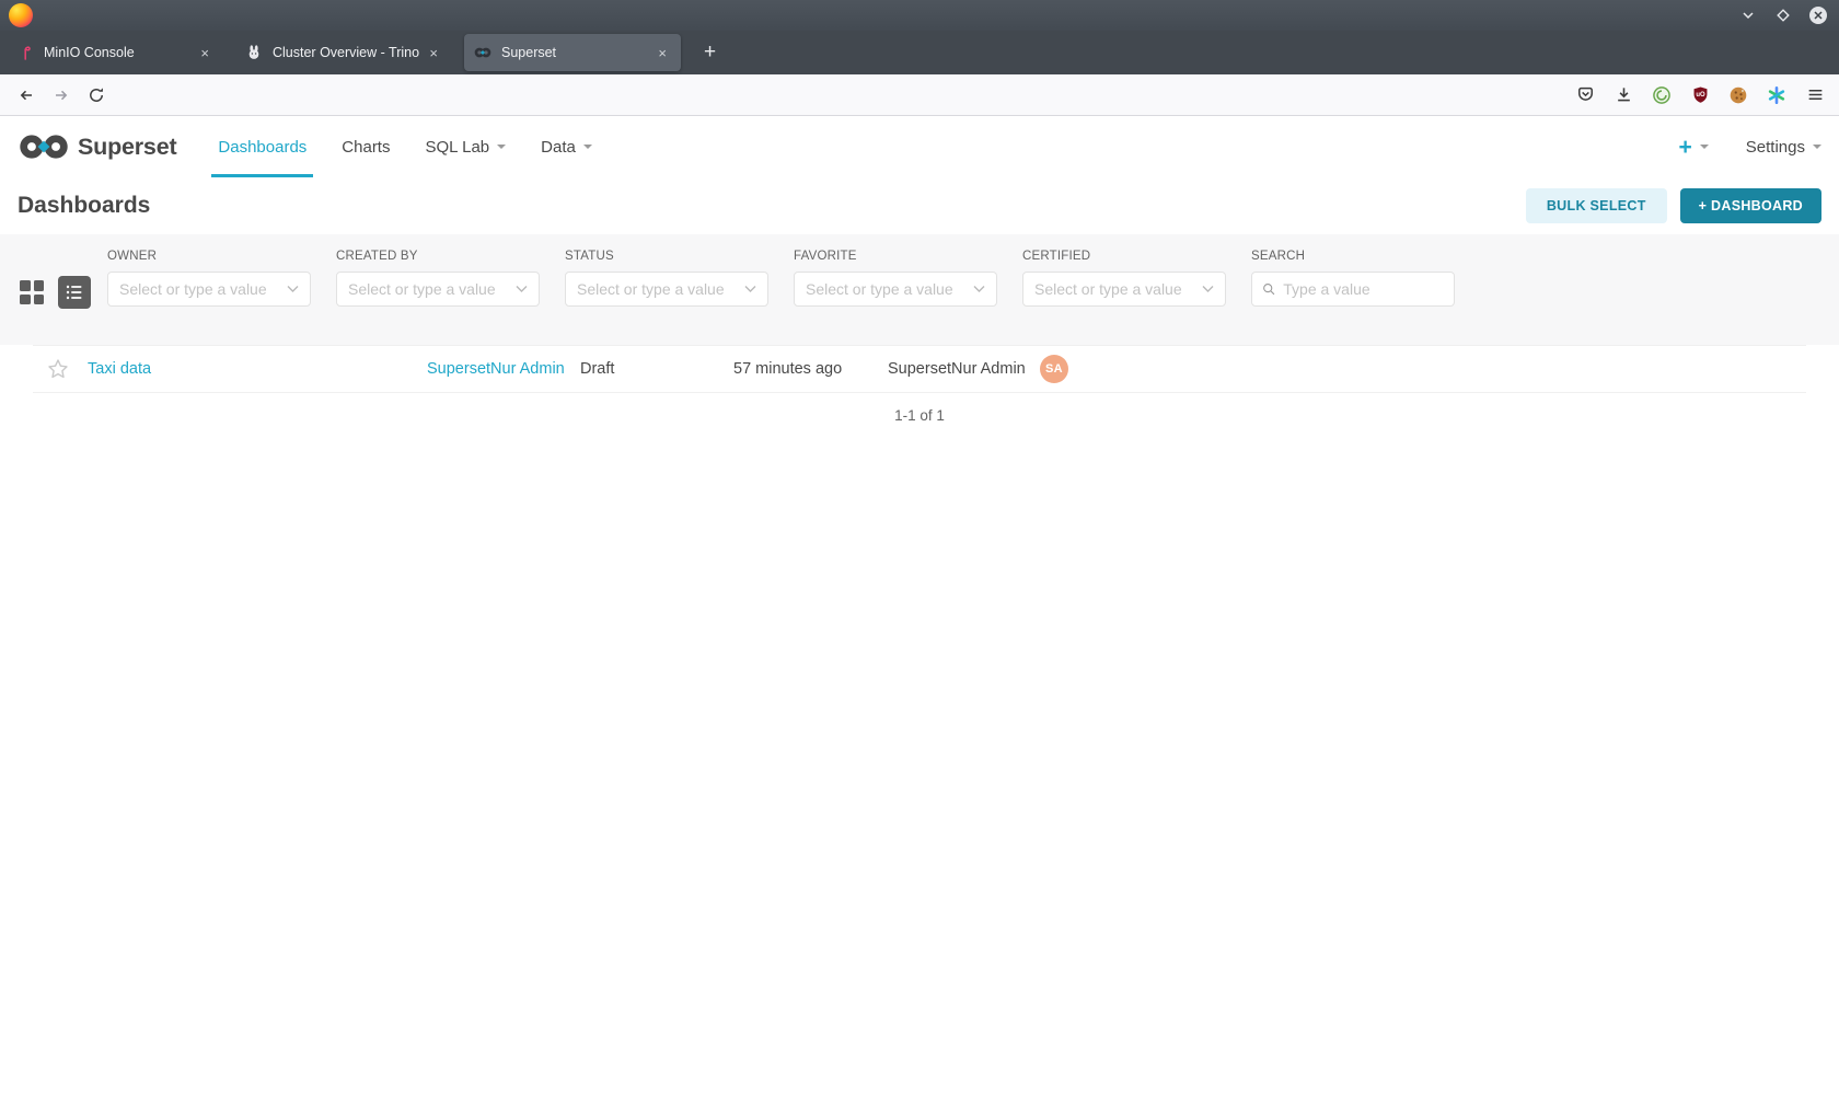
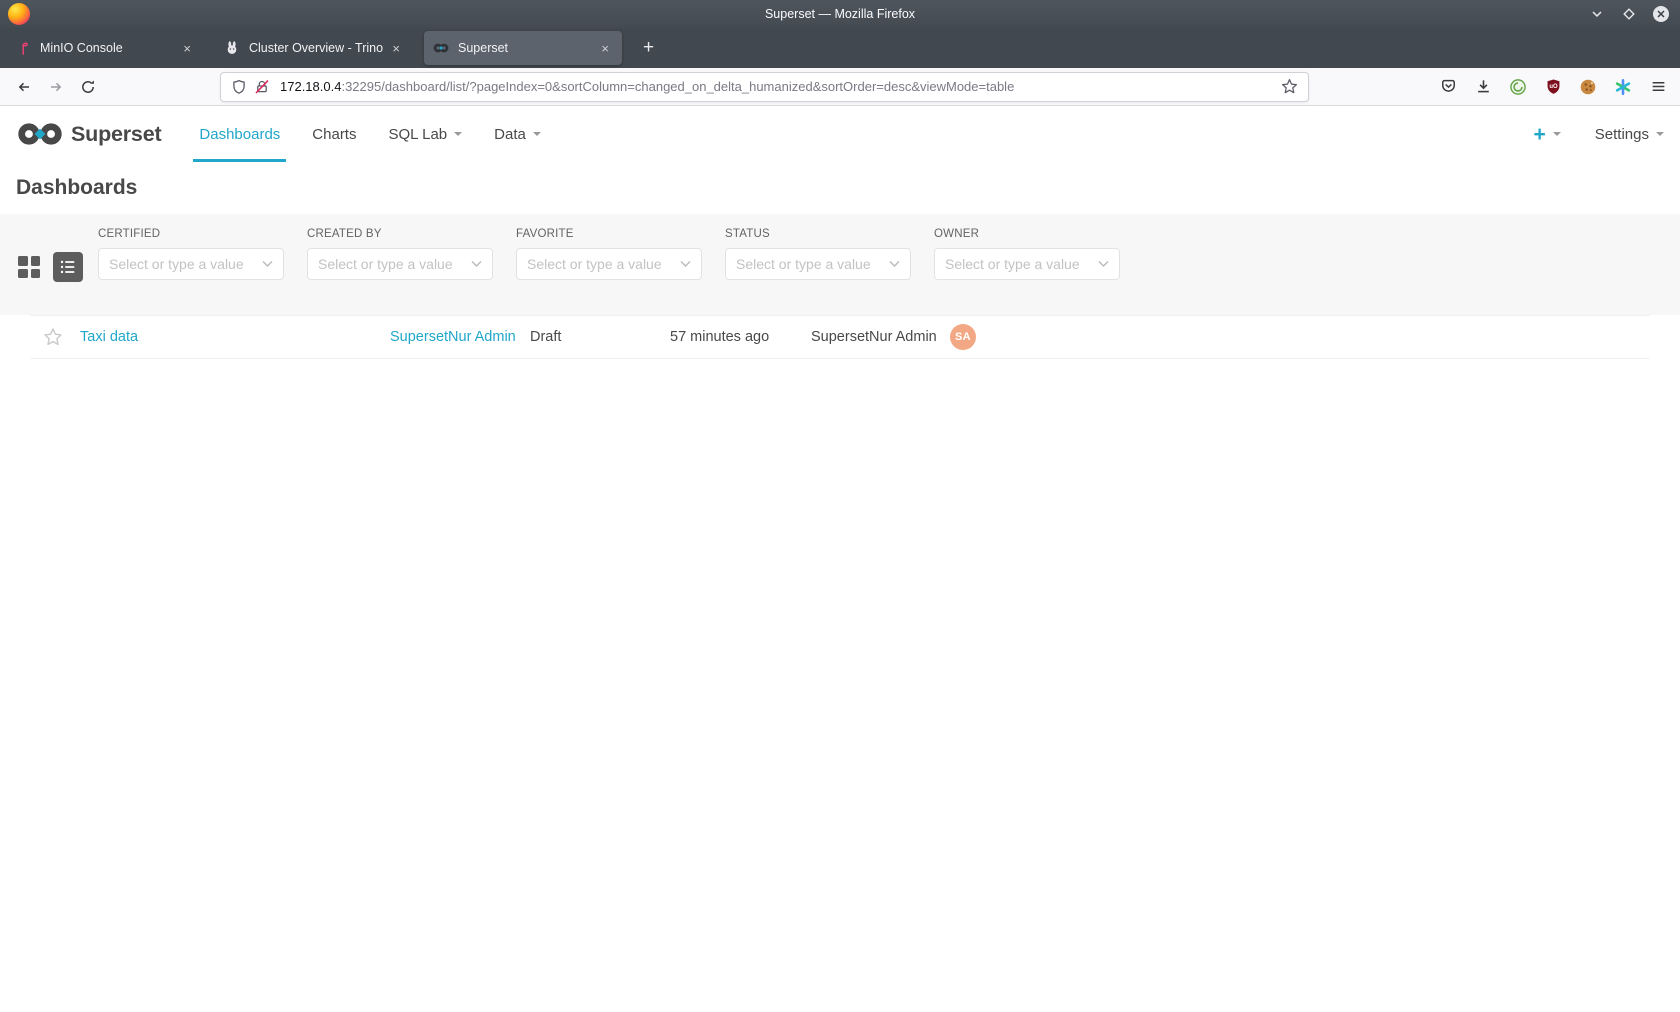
+ Superset — Mozilla Firefox
  MinIO Console
  ×
  Cluster Overview - Trino
  ×
  Superset
  ×
  +
+ 172.18.0.4:32295/dashboard/list/?pageIndex=0&sortColumn=changed_on_delta_humanized&sortOrder=desc&viewMode=table
  Superset
  Dashboards
  Charts
  SQL Lab
  Data
  +
  Settings
  Dashboards
- BULK SELECT
- + DASHBOARD
- OWNER
+ CERTIFIED
  Select or type a value
  CREATED BY
  Select or type a value
- STATUS
+ FAVORITE
  Select or type a value
- FAVORITE
+ STATUS
  Select or type a value
- CERTIFIED
+ OWNER
  Select or type a value
- SEARCH
- Type a value
  Taxi data
  SupersetNur Admin
  Draft
  57 minutes ago
  SupersetNur Admin
  SA
- 1-1 of 1
